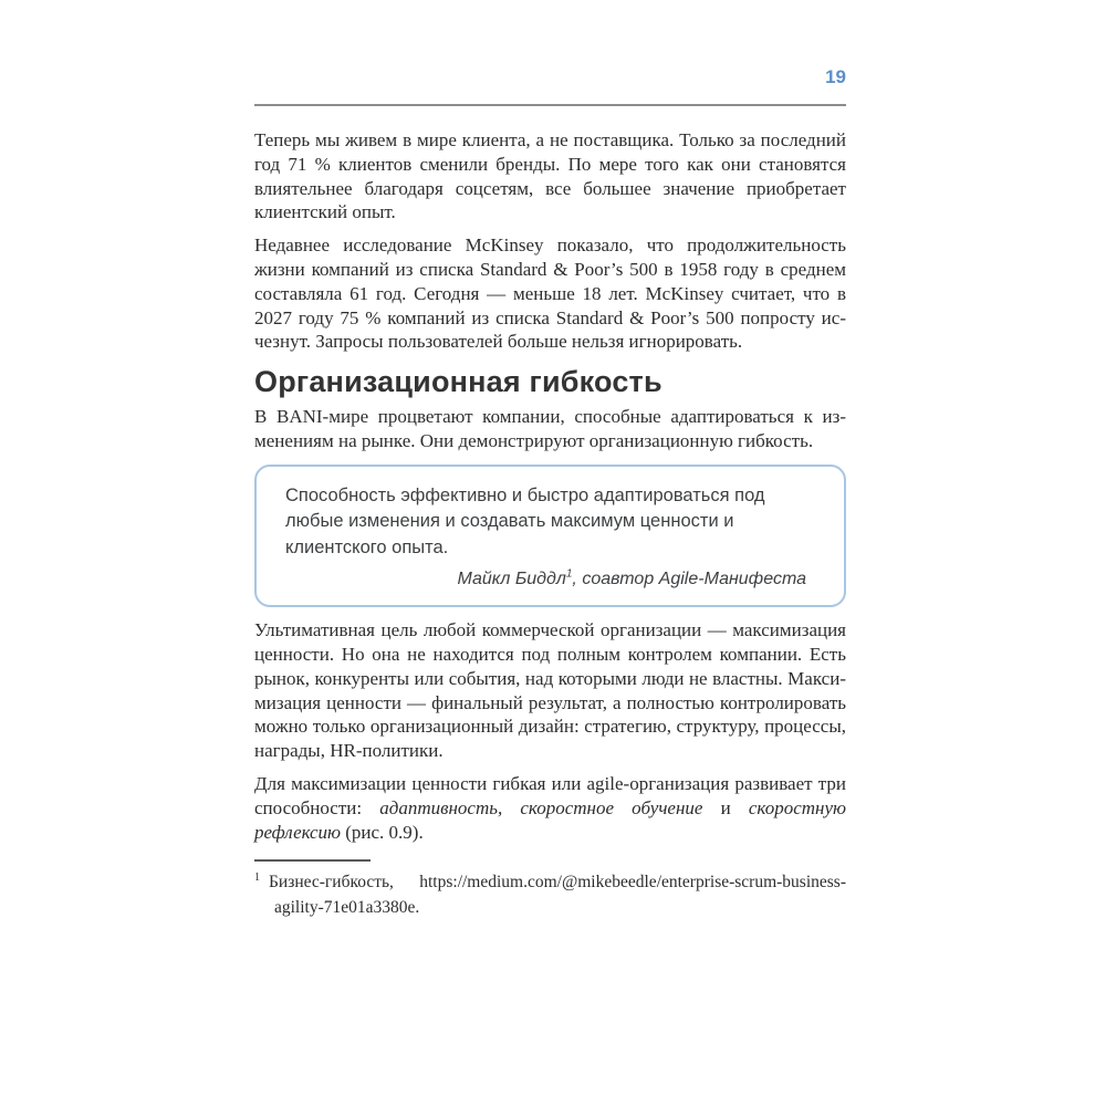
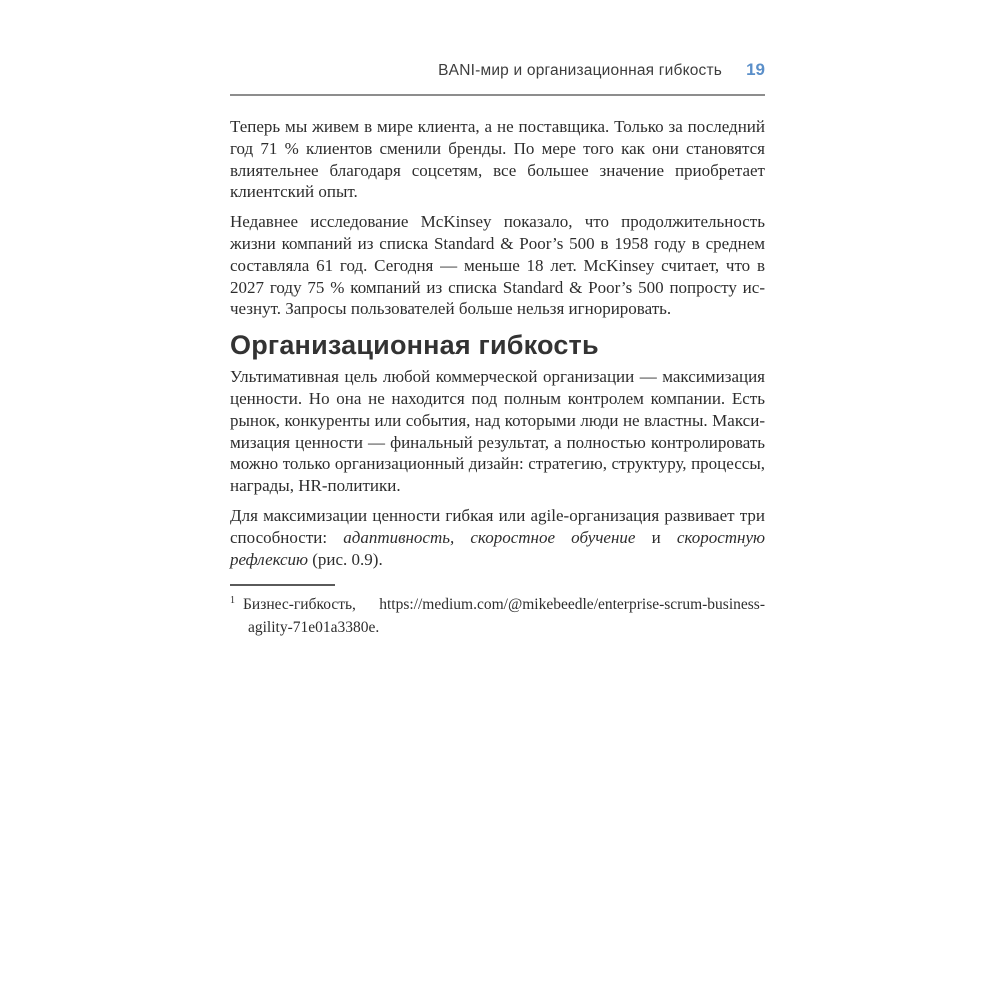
+ BANI-мир и организационная гибкость
  19
  Теперь мы живем в мире клиента, а не поставщика. Только за последний год 71 % клиентов сменили бренды. По мере того как они становятся влиятельнее благодаря соцсетям, все большее значение приобретает клиентский опыт.
  Недавнее исследование McKinsey показало, что продолжительность жизни компаний из списка Standard & Poor’s 500 в 1958 году в среднем составляла 61 год. Сегодня — меньше 18 лет. McKinsey считает, что в 2027 году 75 % компаний из списка Standard & Poor’s 500 попросту ис­чезнут. Запросы пользователей больше нельзя игнорировать.
  Организационная гибкость
- В BANI-мире процветают компании, способные адаптироваться к из­менениям на рынке. Они демонстрируют организационную гибкость.
- Способность эффективно и быстро адаптироваться под любые изменения и создавать максимум ценности и клиентского опыта.
- Майкл Биддл1, соавтор Agile-Манифеста
  Ультимативная цель любой коммерческой организации — максимизация ценности. Но она не находится под полным контролем компании. Есть рынок, конкуренты или события, над которыми люди не властны. Макси­изация ценности — финальный результат, а полностью контролировать можно только организационный дизайн: стратегию, структуру, процессы, награды, HR-политики.
  Для максимизации ценности гибкая или agile-организация развивает три способности: адаптивность, скоростное обучение и скоростную рефлексию (рис. 0.9).
  1 Бизнес-гибкость, https://medium.com/@mikebeedle/enterprise-scrum-business-agility-71e01a3380e.
